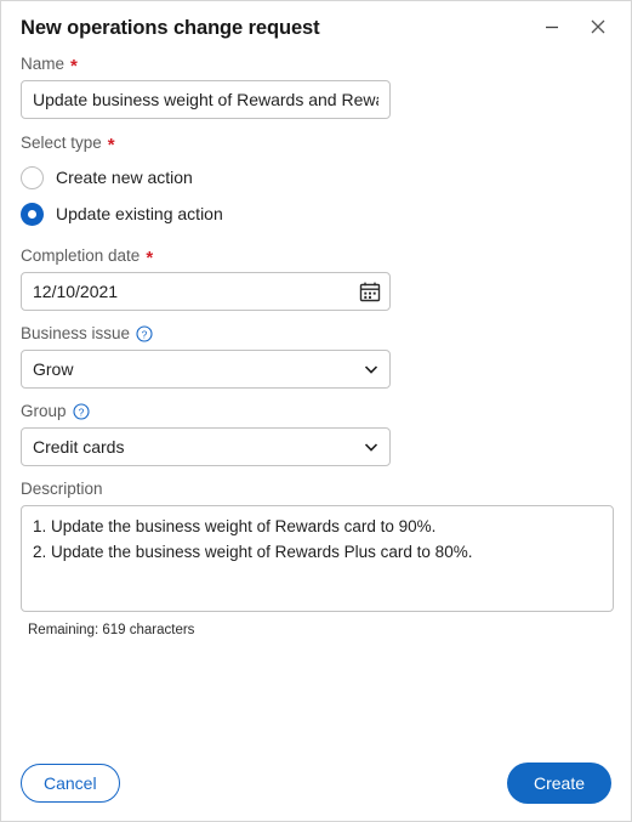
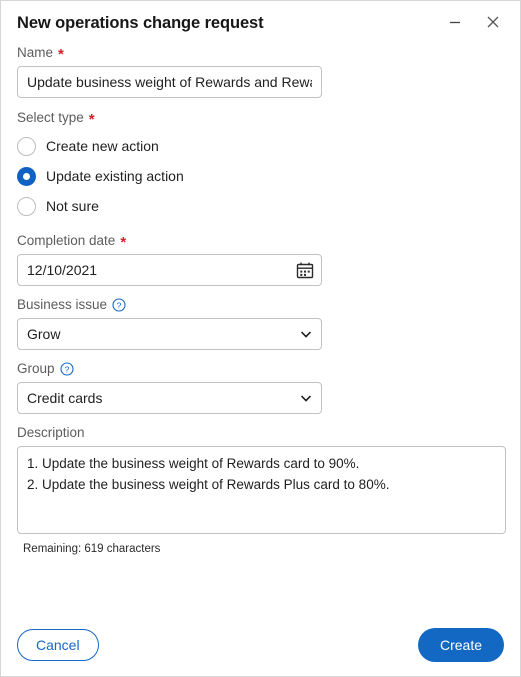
  New operations change request
  Name
  *
  Update business weight of Rewards and Rew
  Select type
  *
  Create new action
  Update existing action
+ Not sure
  Completion date
  *
  12/10/2021
  Business issue
  ?
  Grow
  Group
  ?
  Credit cards
  Description
  1. Update the business weight of Rewards card to 90%.
  2. Update the business weight of Rewards Plus card to 80%.
  Remaining: 619 characters
  Cancel
  Create
